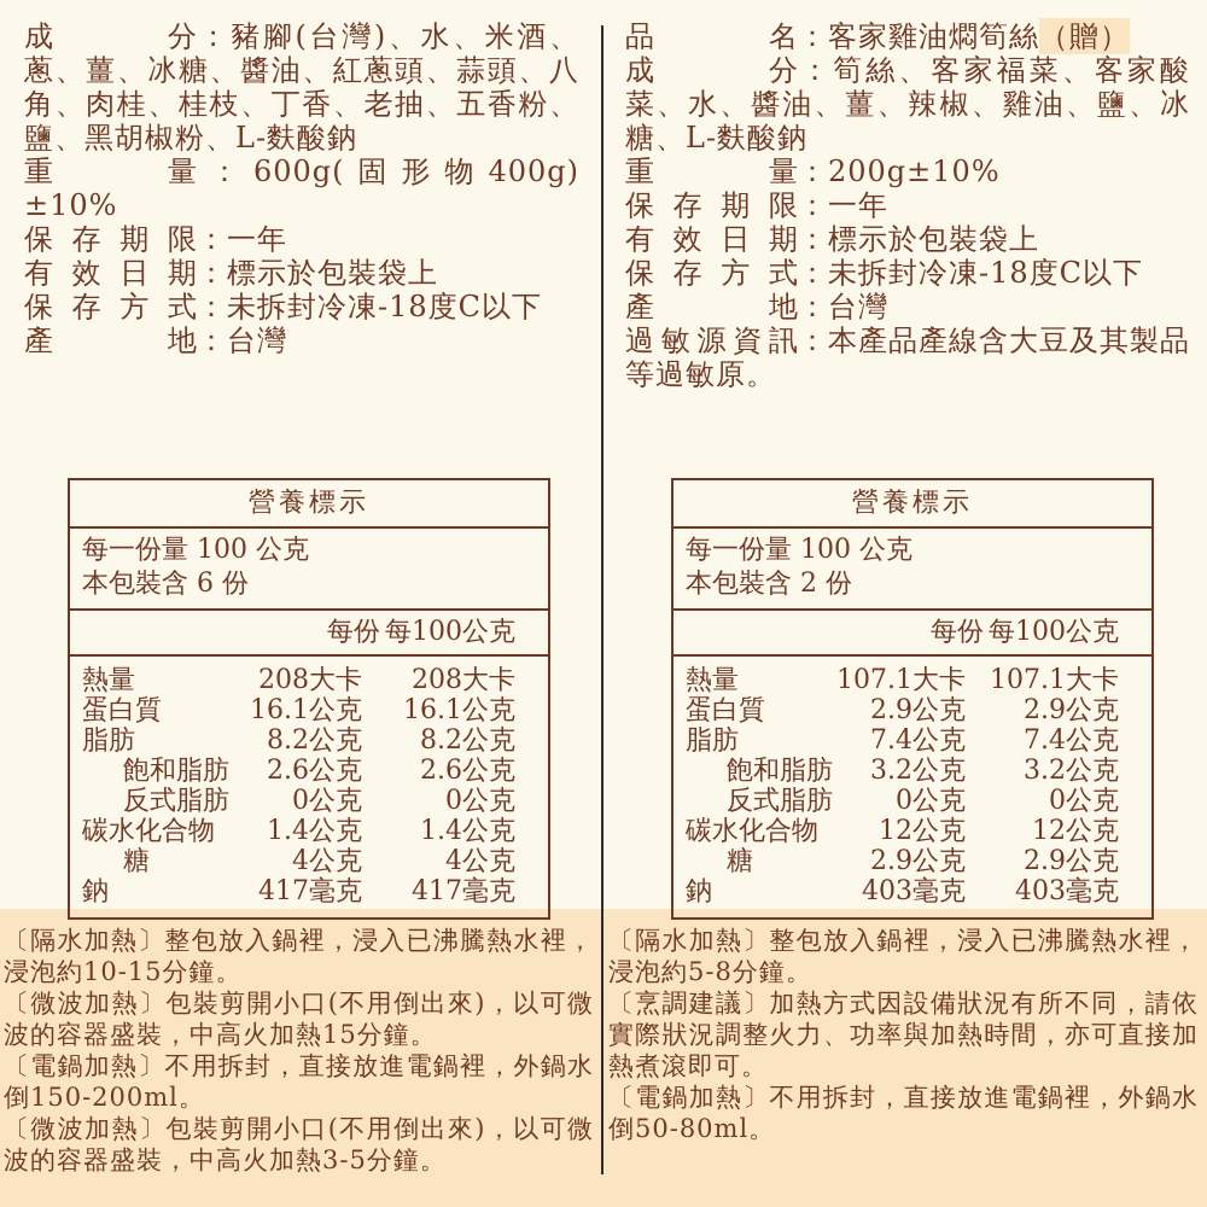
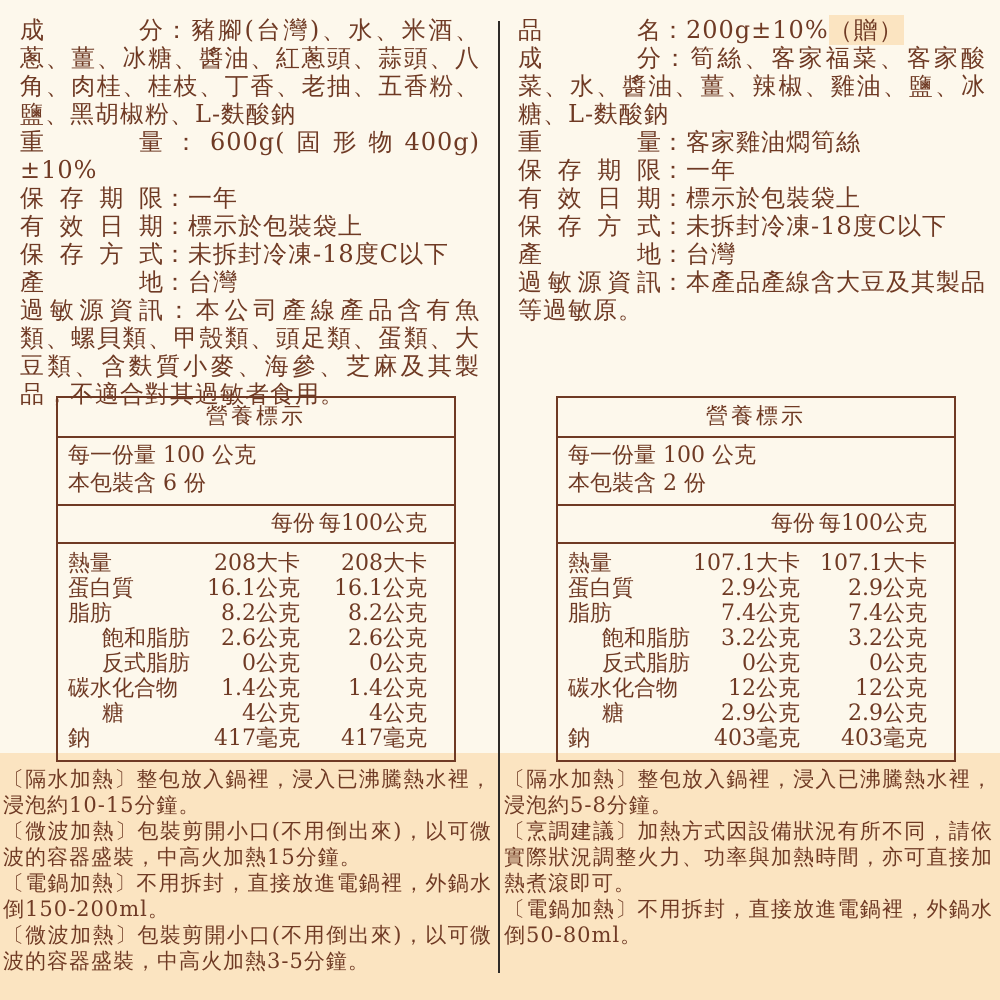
  成分：豬腳(台灣)、水、米酒、蔥、薑、冰糖、醬油、紅蔥頭、蒜頭、八角、肉桂、桂枝、丁香、老抽、五香粉、鹽、黑胡椒粉、L-麩酸鈉
  重量：600g(固形物400g)±10%
  保存期限：一年
  有效日期：標示於包裝袋上
  保存方式：未拆封冷凍-18度C以下
  產地：台灣
+ 過敏源資訊：本公司產線產品含有魚類、螺貝類、甲殼類、頭足類、蛋類、大豆類、含麩質小麥、海參、芝麻及其製品，不適合對其過敏者食用。
- 品名：客家雞油燜筍絲（贈）
+ 品名：200g±10%（贈）
  成分：筍絲、客家福菜、客家酸菜、水、醬油、薑、辣椒、雞油、鹽、冰糖、L-麩酸鈉
- 重量：200g±10%
+ 重量：客家雞油燜筍絲
  保存期限：一年
  有效日期：標示於包裝袋上
  保存方式：未拆封冷凍-18度C以下
  產地：台灣
  過敏源資訊：本產品產線含大豆及其製品等過敏原。
  營養標示
  每一份量 100 公克
  本包裝含 6 份
  每份
  每100公克
  熱量
  208大卡
  208大卡
  蛋白質
  16.1公克
  16.1公克
  脂肪
  8.2公克
  8.2公克
  飽和脂肪
  2.6公克
  2.6公克
  反式脂肪
  0公克
  0公克
  碳水化合物
  1.4公克
  1.4公克
  糖
  4公克
  4公克
  鈉
  417毫克
  417毫克
  營養標示
  每一份量 100 公克
  本包裝含 2 份
  每份
  每100公克
  熱量
  107.1大卡
  107.1大卡
  蛋白質
  2.9公克
  2.9公克
  脂肪
  7.4公克
  7.4公克
  飽和脂肪
  3.2公克
  3.2公克
  反式脂肪
  0公克
  0公克
  碳水化合物
  12公克
  12公克
  糖
  2.9公克
  2.9公克
  鈉
  403毫克
  403毫克
  〔隔水加熱〕整包放入鍋裡，浸入已沸騰熱水裡，浸泡約10-15分鐘。
  〔微波加熱〕包裝剪開小口(不用倒出來)，以可微波的容器盛裝，中高火加熱15分鐘。
  〔電鍋加熱〕不用拆封，直接放進電鍋裡，外鍋水倒150-200ml。
  〔微波加熱〕包裝剪開小口(不用倒出來)，以可微波的容器盛裝，中高火加熱3-5分鐘。
  〔隔水加熱〕整包放入鍋裡，浸入已沸騰熱水裡，浸泡約5-8分鐘。
  〔烹調建議〕加熱方式因設備狀況有所不同，請依實際狀況調整火力、功率與加熱時間，亦可直接加熱煮滾即可。
  〔電鍋加熱〕不用拆封，直接放進電鍋裡，外鍋水倒50-80ml。
